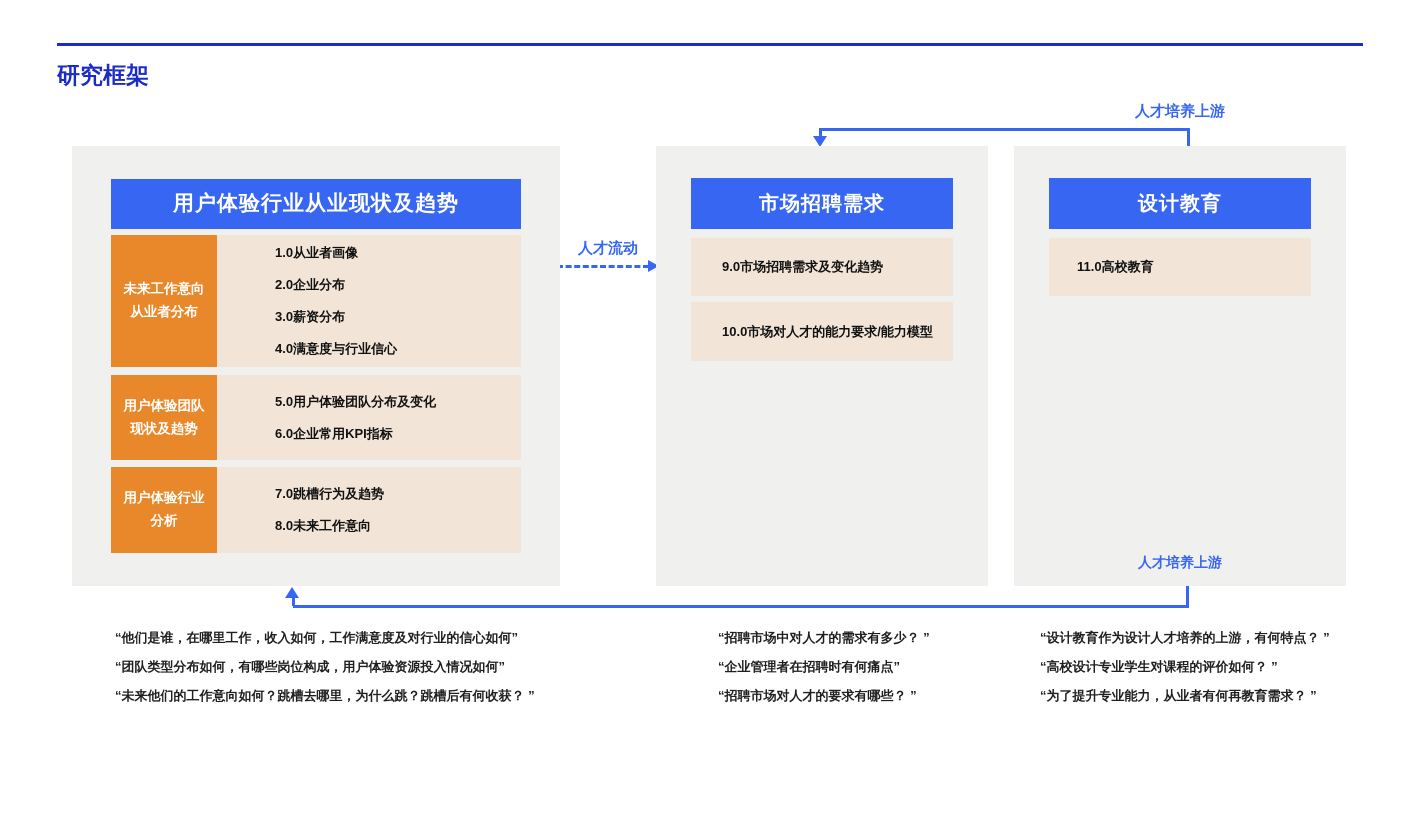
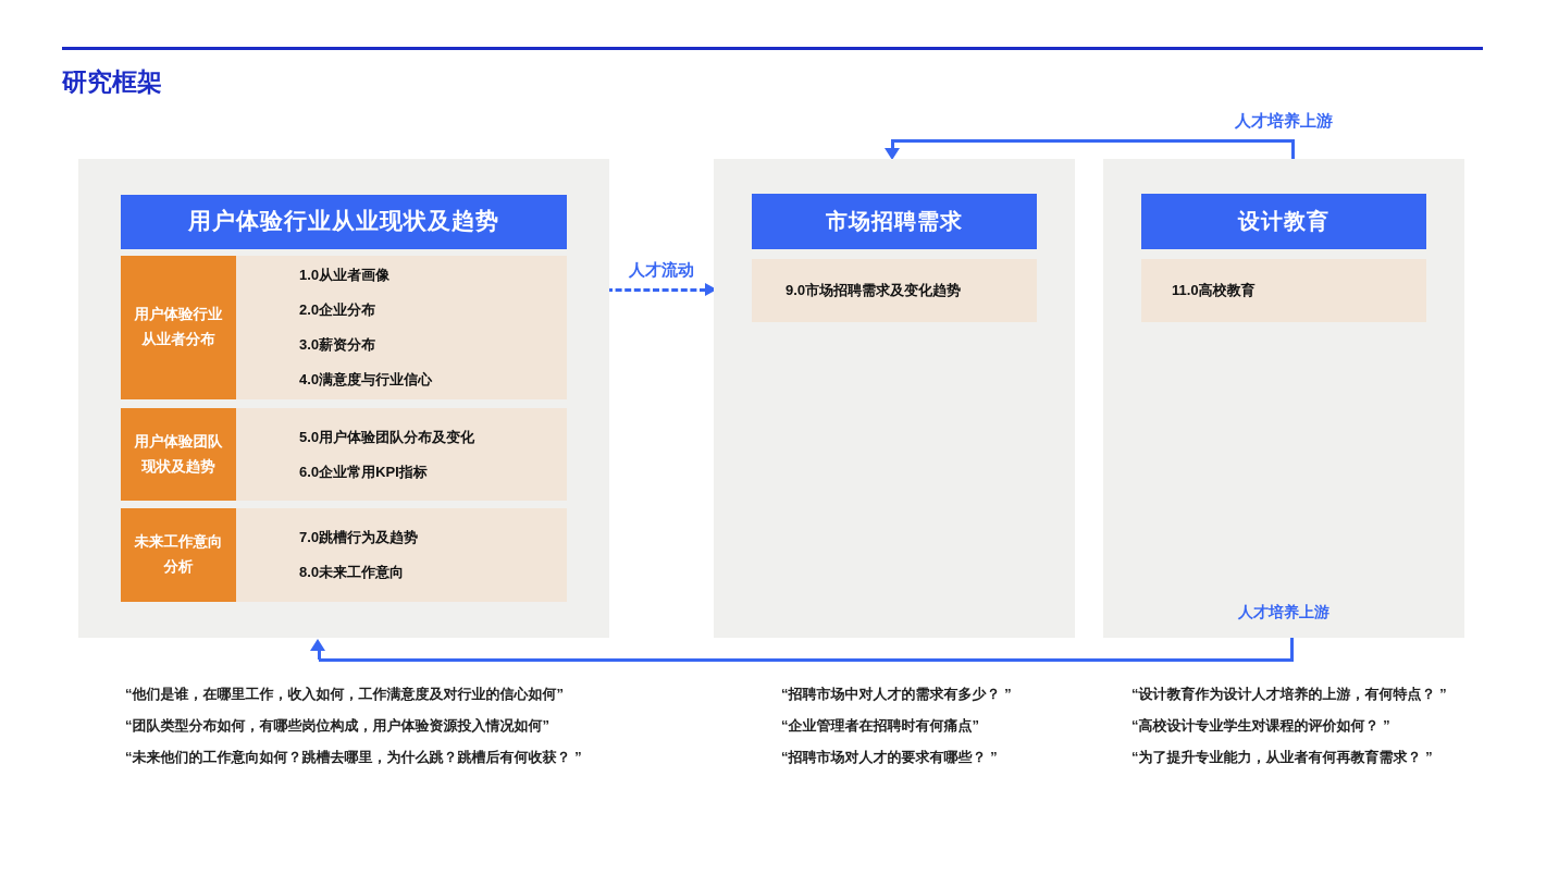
  研究框架
  人才培养上游
  人才流动
  用户体验行业从业现状及趋势
- 未来工作意向
+ 用户体验行业
  从业者分布
  1.0从业者画像
  2.0企业分布
  3.0薪资分布
  4.0满意度与行业信心
  用户体验团队
  现状及趋势
  5.0用户体验团队分布及变化
  6.0企业常用KPI指标
- 用户体验行业
+ 未来工作意向
  分析
  7.0跳槽行为及趋势
  8.0未来工作意向
  市场招聘需求
  9.0市场招聘需求及变化趋势
- 10.0市场对人才的能力要求/能力模型
  设计教育
  11.0高校教育
  人才培养上游
  “他们是谁，在哪里工作，收入如何，工作满意度及对行业的信心如何”
  “团队类型分布如何，有哪些岗位构成，用户体验资源投入情况如何”
  “未来他们的工作意向如何？跳槽去哪里，为什么跳？跳槽后有何收获？ ”
  “招聘市场中对人才的需求有多少？ ”
  “企业管理者在招聘时有何痛点”
  “招聘市场对人才的要求有哪些？ ”
  “设计教育作为设计人才培养的上游，有何特点？ ”
  “高校设计专业学生对课程的评价如何？ ”
  “为了提升专业能力，从业者有何再教育需求？ ”
